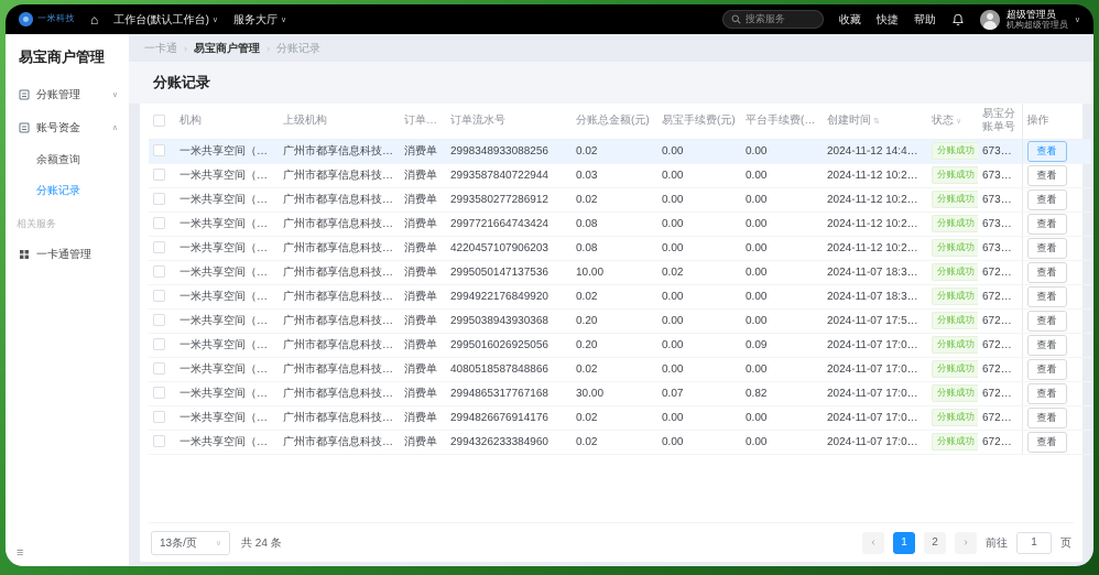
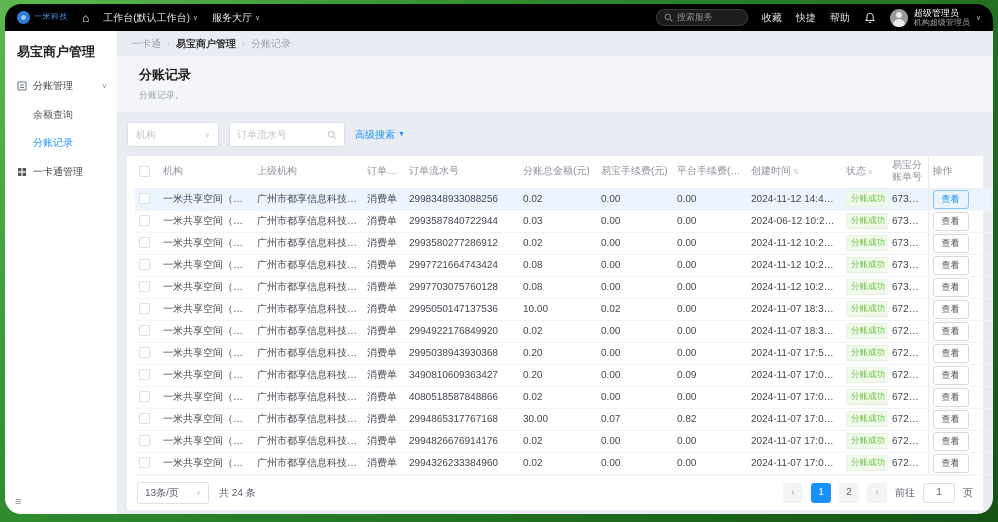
  一米科技
  ⌂
  工作台(默认工作台)
  服务大厅
  搜索服务
  收藏
  快捷
  帮助
  超级管理员
  机构超级管理员
  易宝商户管理
  分账管理
- 账号资金
  余额查询
  分账记录
- 相关服务
  一卡通管理
  ≡
  一卡通
  ›
  易宝商户管理
  ›
  分账记录
  分账记录
+ 分账记录。
+ 机构
+ 订单流水号
+ 高级搜索
  	机构	上级机构	订单类型	订单流水号	分账总金额(元)	易宝手续费(元)	平台手续费(元)	创建时间	状态	易宝分账单号	操作
  	一米共享空间（直营	广州市都享信息科技有限	消费单	2998348933088256	0.02	0.00	0.00	2024-11-12 14:45:04	分账成功	6732f...	查看
- 	一米共享空间（直营	广州市都享信息科技有限	消费单	2993587840722944	0.03	0.00	0.00	2024-11-12 10:22:57	分账成功	6732b...	查看
+ 	一米共享空间（直营	广州市都享信息科技有限	消费单	2993587840722944	0.03	0.00	0.00	2024-06-12 10:22:57	分账成功	6732b...	查看
  	一米共享空间（直营	广州市都享信息科技有限	消费单	2993580277286912	0.02	0.00	0.00	2024-11-12 10:22:56	分账成功	6732b...	查看
  	一米共享空间（直营	广州市都享信息科技有限	消费单	2997721664743424	0.08	0.00	0.00	2024-11-12 10:21:15	分账成功	6732b...	查看
- 	一米共享空间（直营	广州市都享信息科技有限	消费单	4220457107906203	0.08	0.00	0.00	2024-11-12 10:21:14	分账成功	6732b...	查看
+ 	一米共享空间（直营	广州市都享信息科技有限	消费单	2997703075760128	0.08	0.00	0.00	2024-11-12 10:21:14	分账成功	6732b...	查看
  	一米共享空间（直营	广州市都享信息科技有限	消费单	2995050147137536	10.00	0.02	0.00	2024-11-07 18:34:58	分账成功	672c9...	查看
  	一米共享空间（直营	广州市都享信息科技有限	消费单	2994922176849920	0.02	0.00	0.00	2024-11-07 18:34:58	分账成功	672c9...	查看
  	一米共享空间（直营	广州市都享信息科技有限	消费单	2995038943930368	0.20	0.00	0.00	2024-11-07 17:51:18	分账成功	672c8...	查看
- 	一米共享空间（直营	广州市都享信息科技有限	消费单	2995016026925056	0.20	0.00	0.09	2024-11-07 17:08:20	分账成功	672c8...	查看
+ 	一米共享空间（直营	广州市都享信息科技有限	消费单	3490810609363427	0.20	0.00	0.09	2024-11-07 17:08:20	分账成功	672c8...	查看
  	一米共享空间（直营	广州市都享信息科技有限	消费单	4080518587848866	0.02	0.00	0.00	2024-11-07 17:08:19	分账成功	672c8...	查看
  	一米共享空间（直营	广州市都享信息科技有限	消费单	2994865317767168	30.00	0.07	0.82	2024-11-07 17:08:18	分账成功	672c8...	查看
  	一米共享空间（直营	广州市都享信息科技有限	消费单	2994826676914176	0.02	0.00	0.00	2024-11-07 17:08:18	分账成功	672c8...	查看
  	一米共享空间（直营	广州市都享信息科技有限	消费单	2994326233384960	0.02	0.00	0.00	2024-11-07 17:08:17	分账成功	672c8...	查看
  13条/页
  共 24 条
  ‹
  1
  2
  ›
  前往
  1
  页
